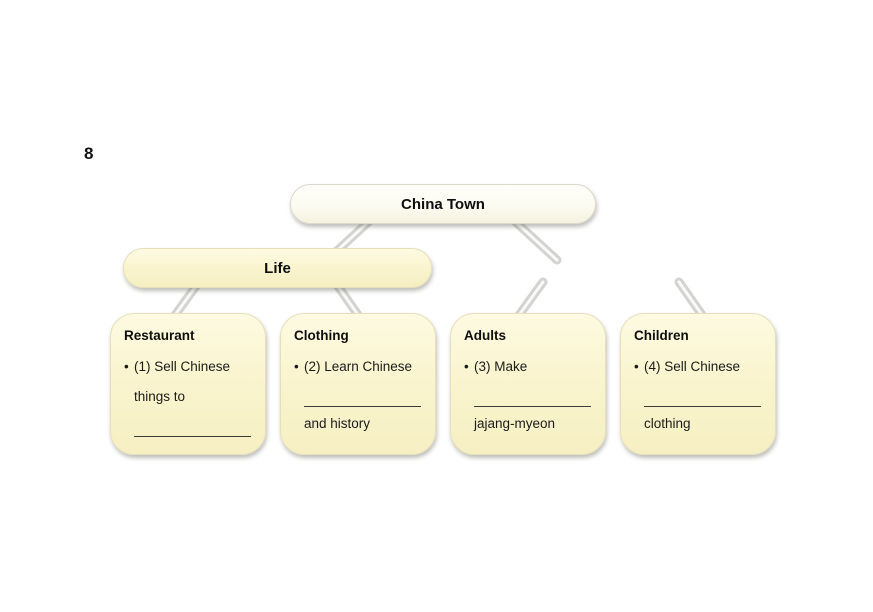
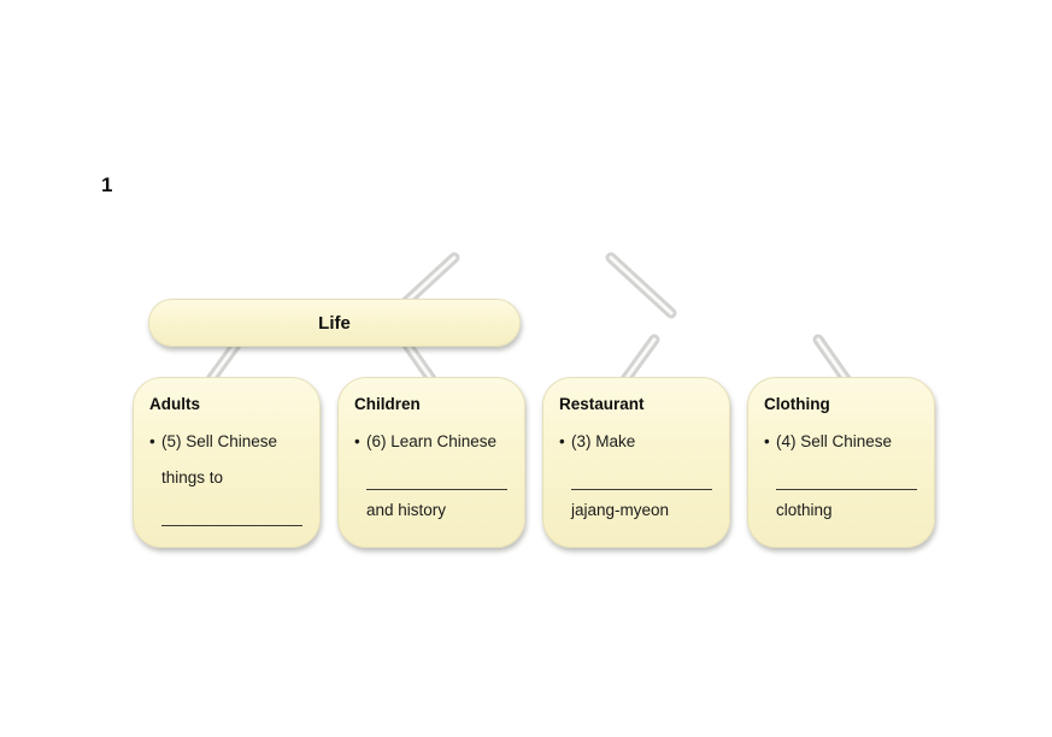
- 8
+ 1
- China Town
  Life
- Restaurant
+ Adults
  •
- (1) Sell Chinese
+ (5) Sell Chinese
  things to
- Clothing
+ Children
  •
- (2) Learn Chinese
+ (6) Learn Chinese
  and history
- Adults
+ Restaurant
  •
  (3) Make
  jajang-myeon
- Children
+ Clothing
  •
  (4) Sell Chinese
  clothing
